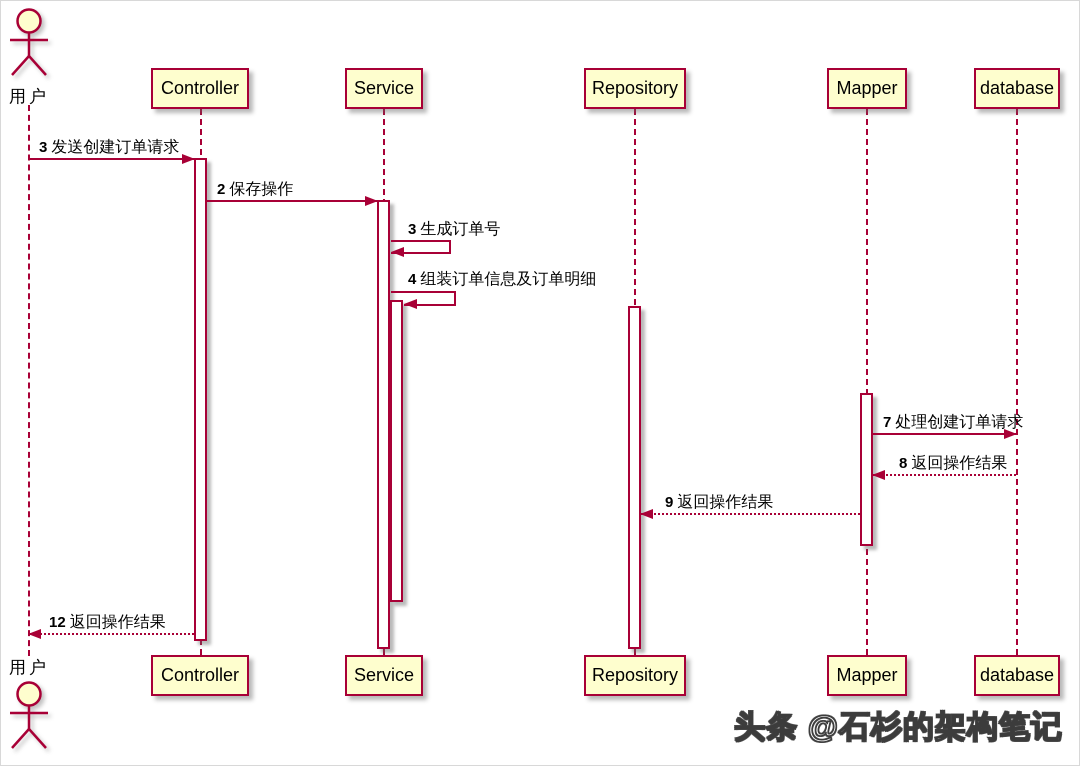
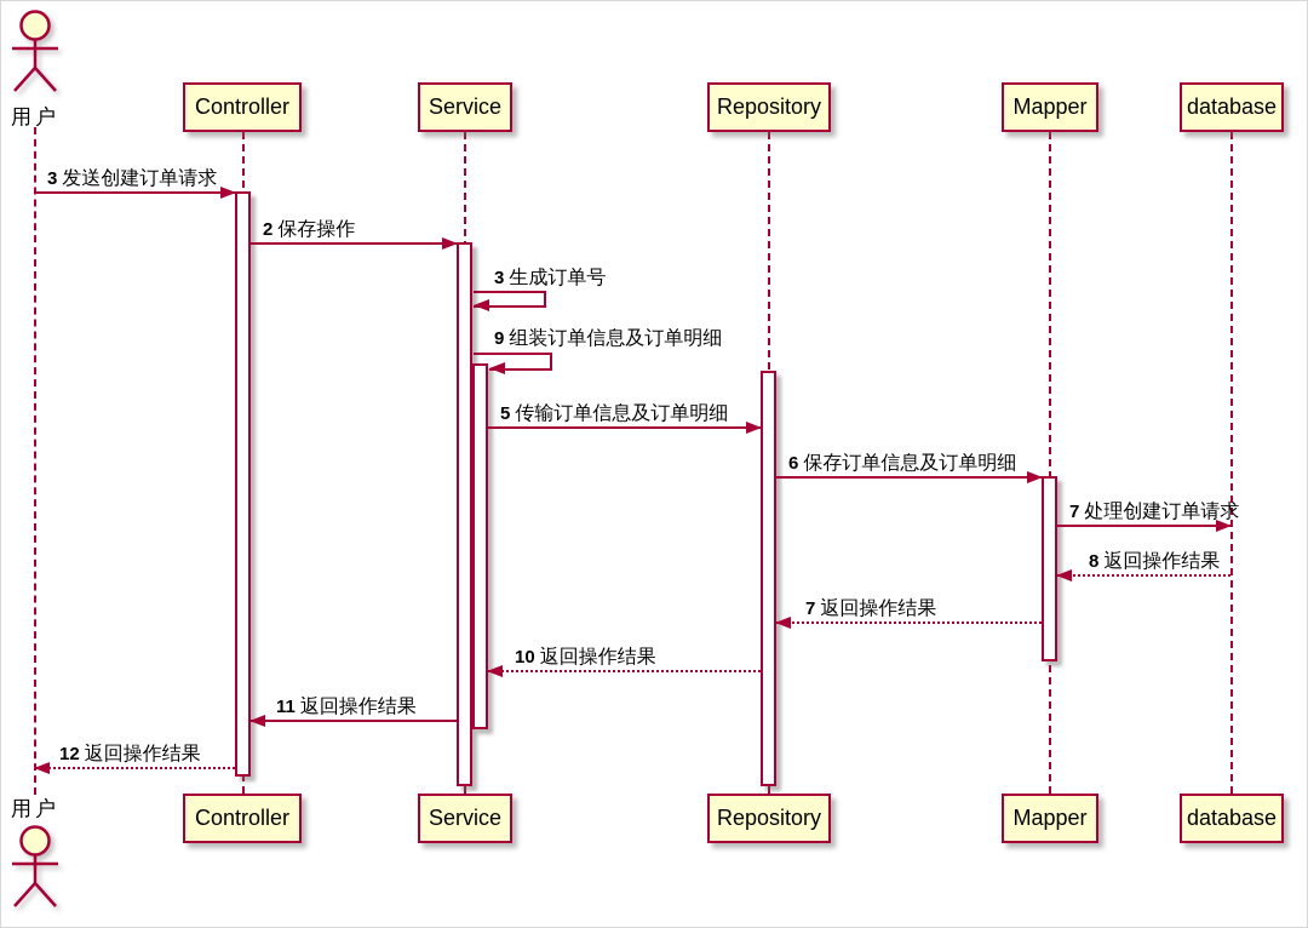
  用户
  Controller
  Service
  Repository
  Mapper
  database
  3 发送创建订单请求
  2 保存操作
  3 生成订单号
- 4 组装订单信息及订单明细
+ 9 组装订单信息及订单明细
+ 5 传输订单信息及订单明细
+ 6 保存订单信息及订单明细
  7 处理创建订单请求
  8 返回操作结果
- 9 返回操作结果
+ 7 返回操作结果
+ 10 返回操作结果
+ 11 返回操作结果
  12 返回操作结果
  Controller
  Service
  Repository
  Mapper
  database
  用户
- 头条 @石杉的架构笔记
